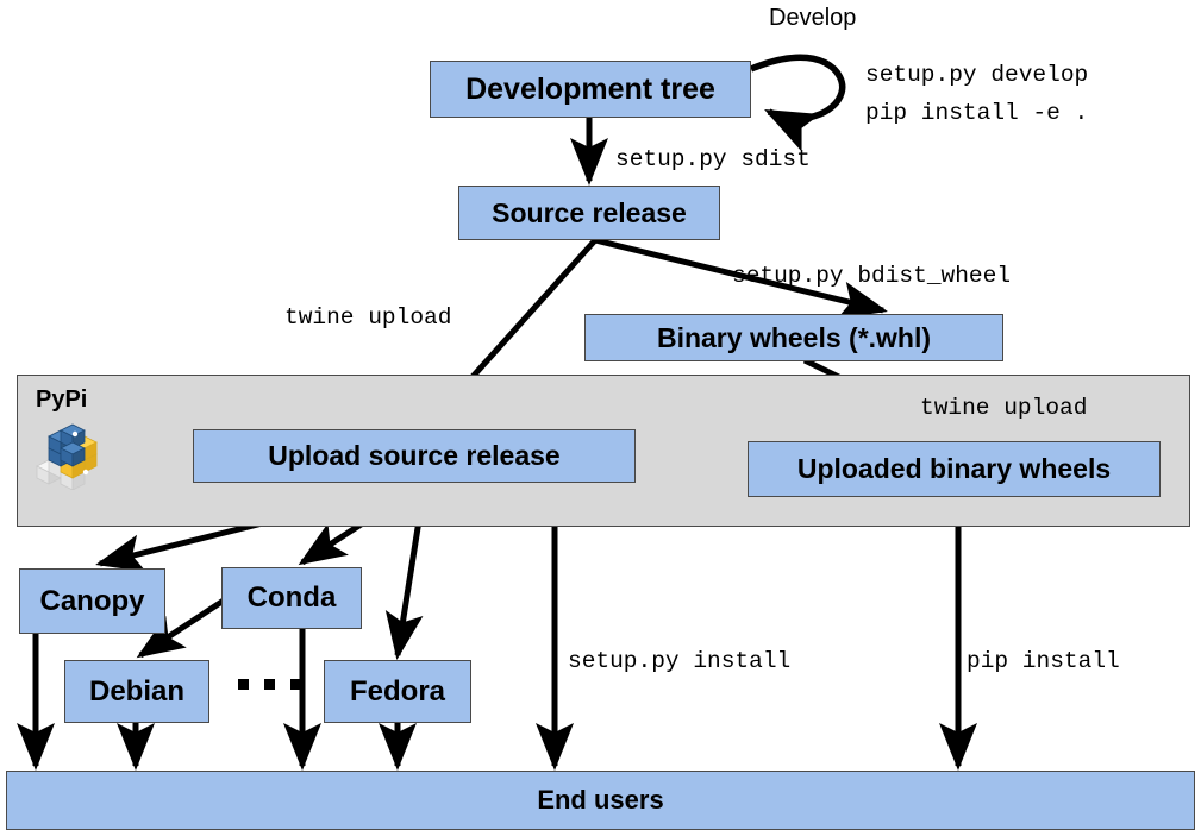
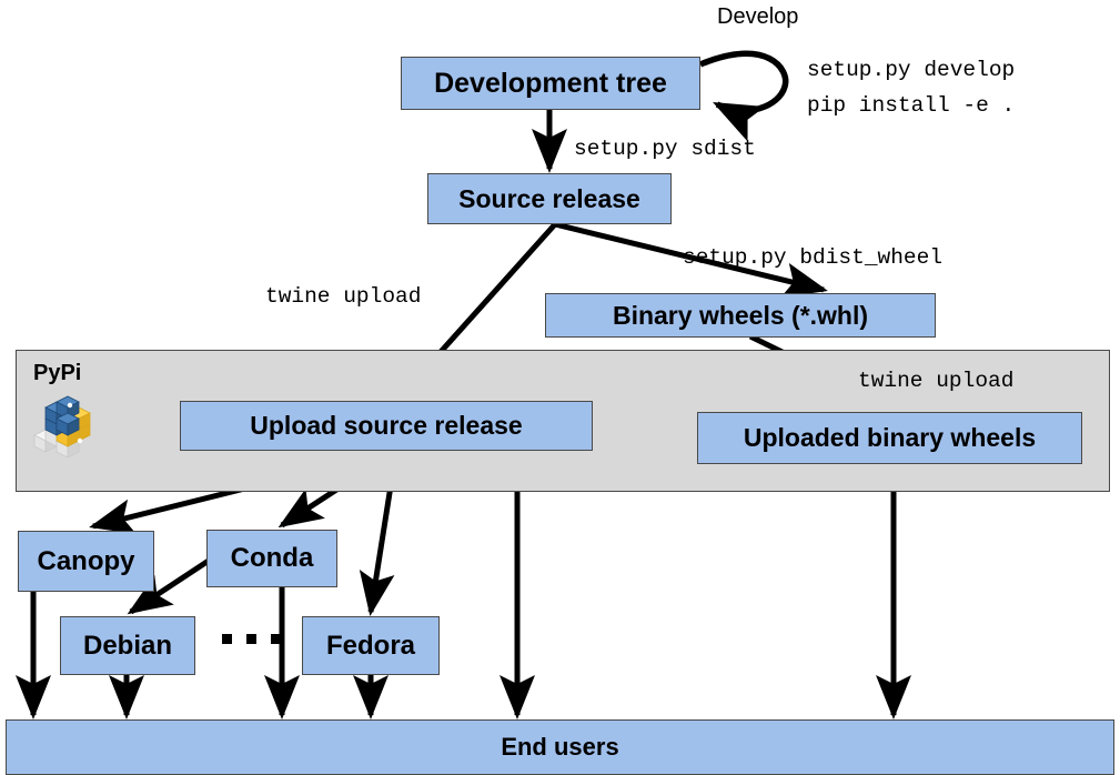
  PyPi
  Development tree
  Source release
  Binary wheels (*.whl)
  Upload source release
  Uploaded binary wheels
  Canopy
  Conda
  Debian
  Fedora
  End users
  Develop
  setup.py develop
  pip install -e .
  setup.py sdist
  setup.py bdist_wheel
  twine upload
  twine upload
- setup.py install
- pip install
